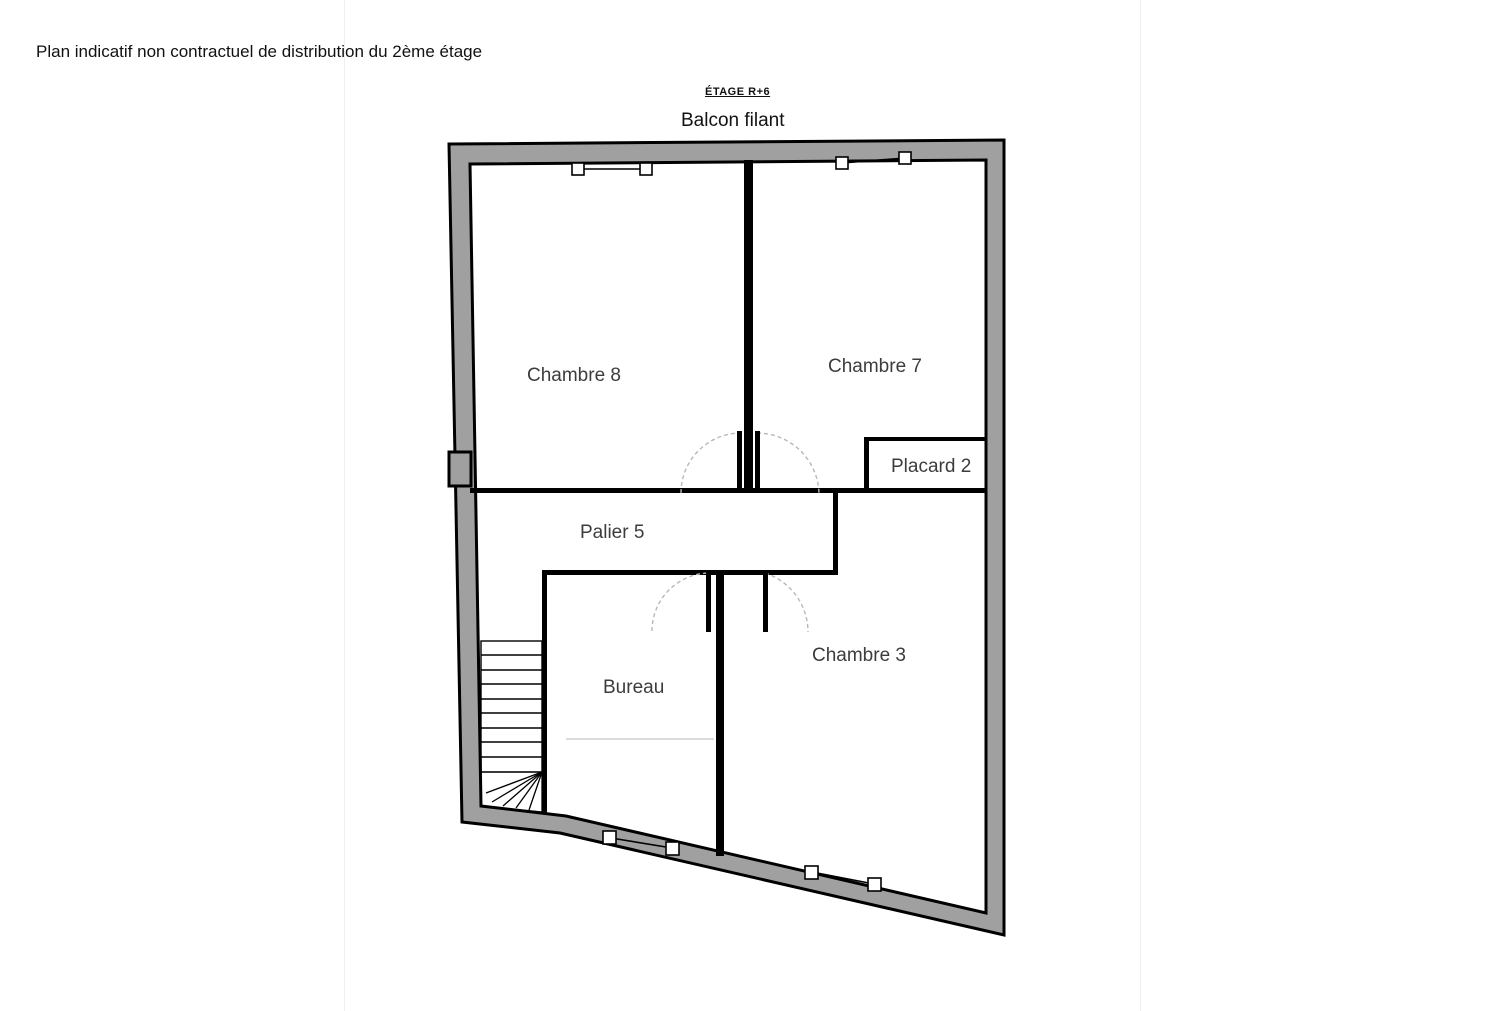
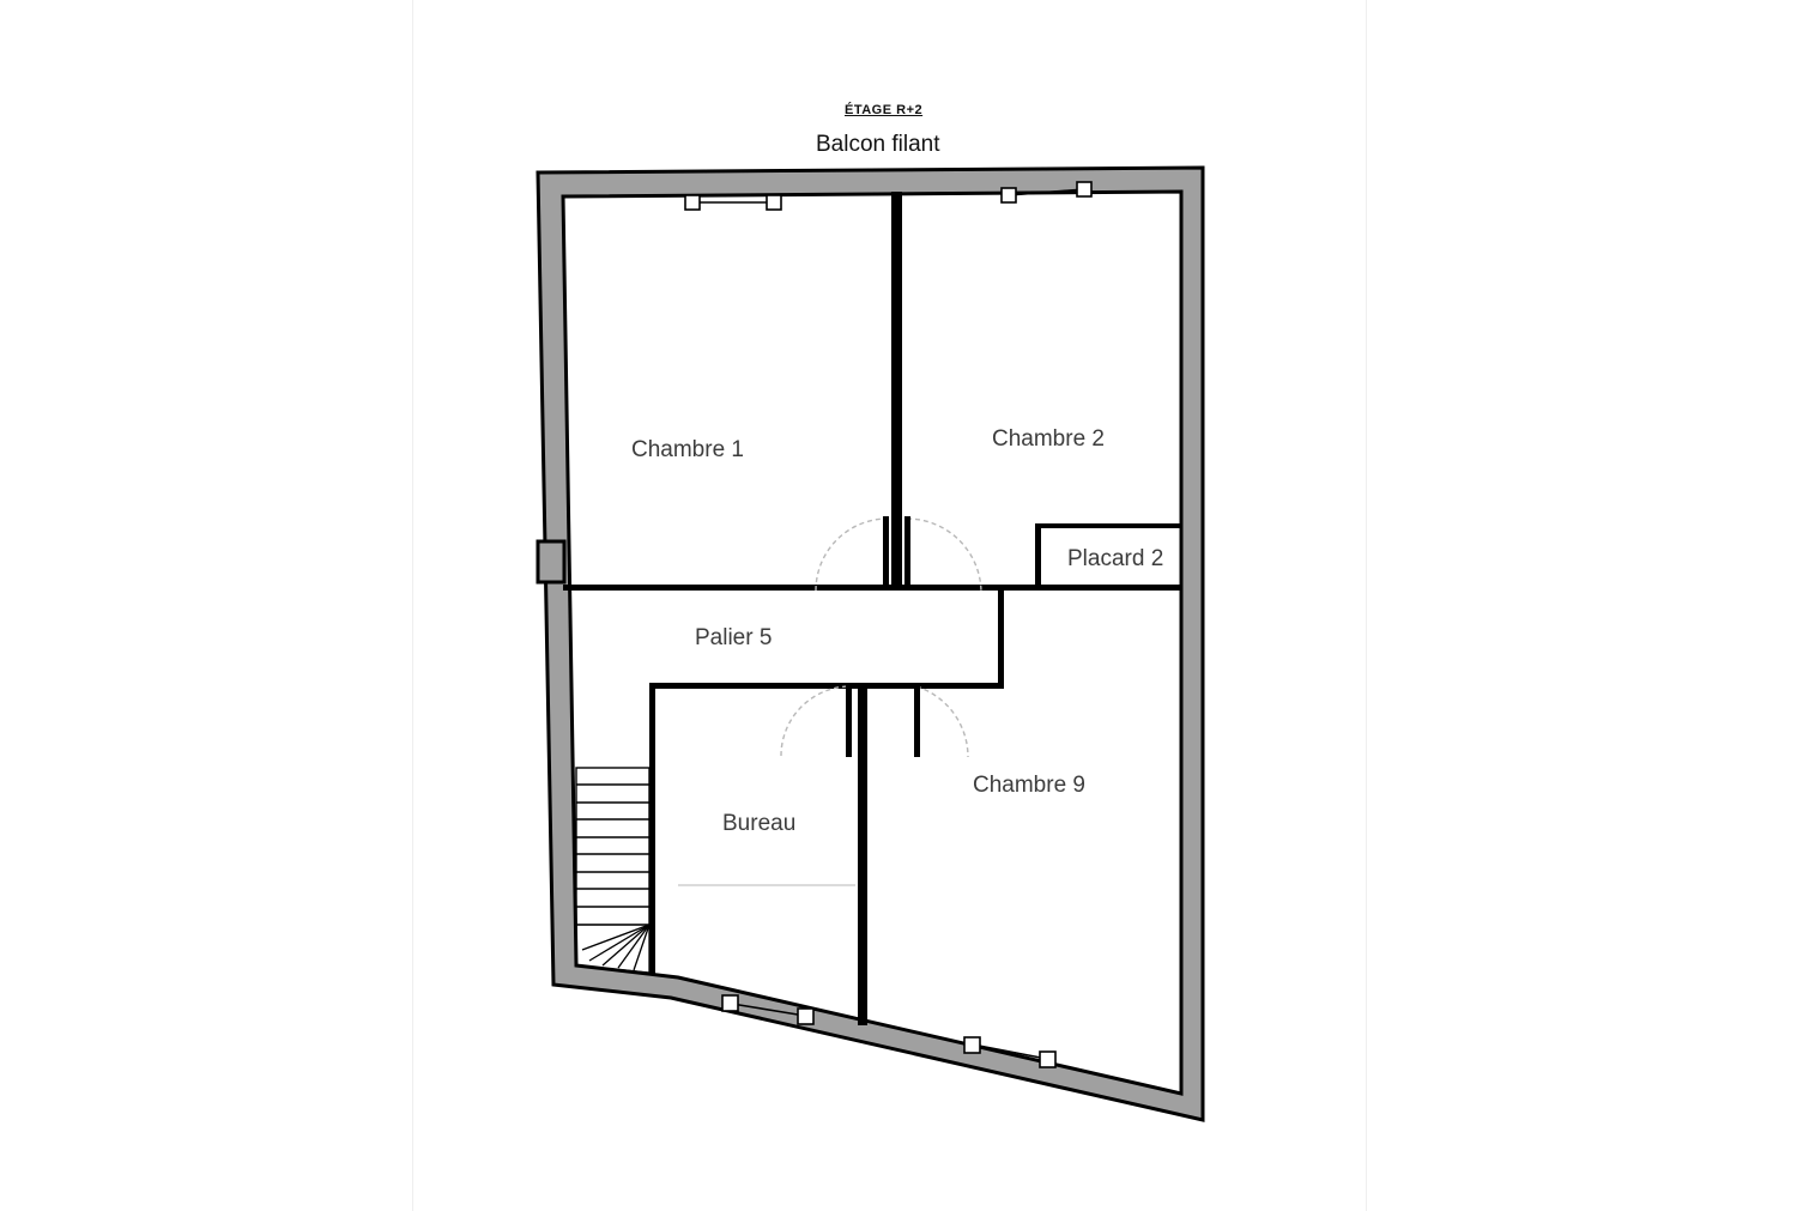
- Plan indicatif non contractuel de distribution du 2ème étage
- ÉTAGE R+6
+ ÉTAGE R+2
  Balcon filant
- Chambre 8
+ Chambre 1
- Chambre 7
+ Chambre 2
  Placard 2
  Palier 5
  Bureau
- Chambre 3
+ Chambre 9
